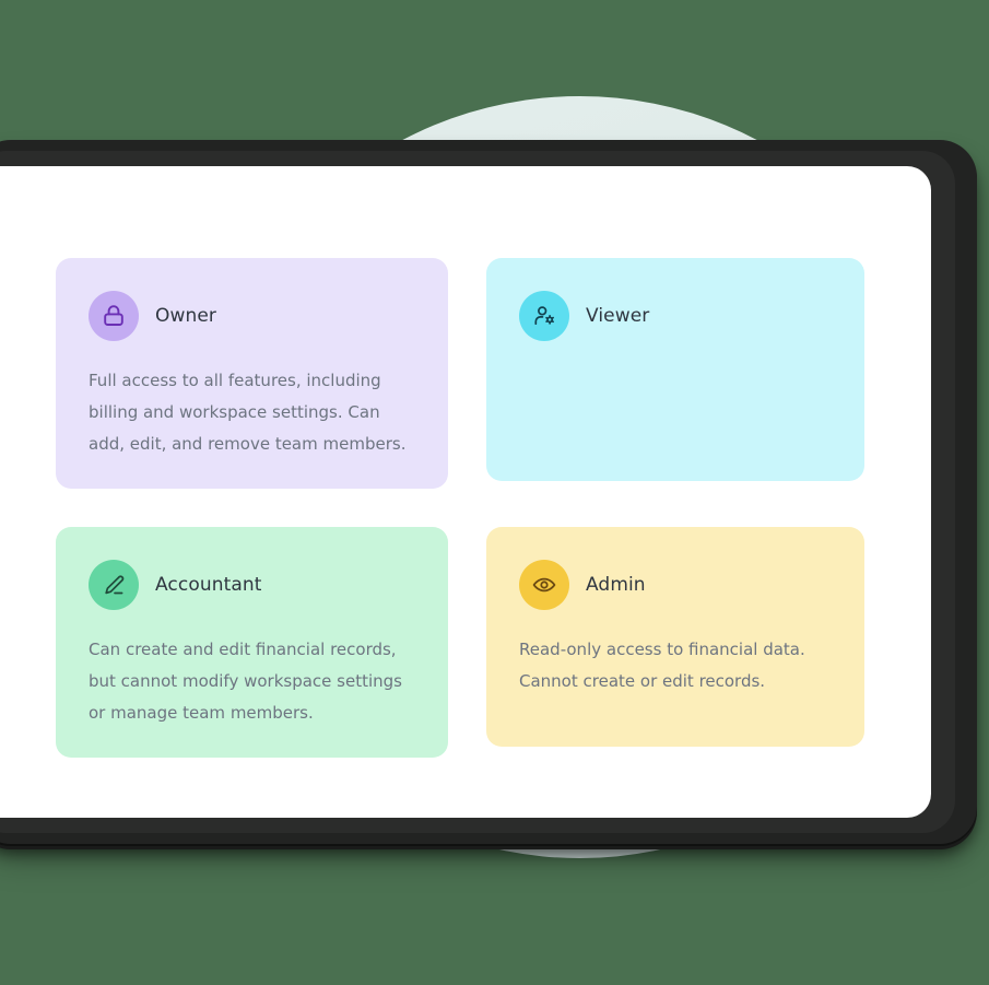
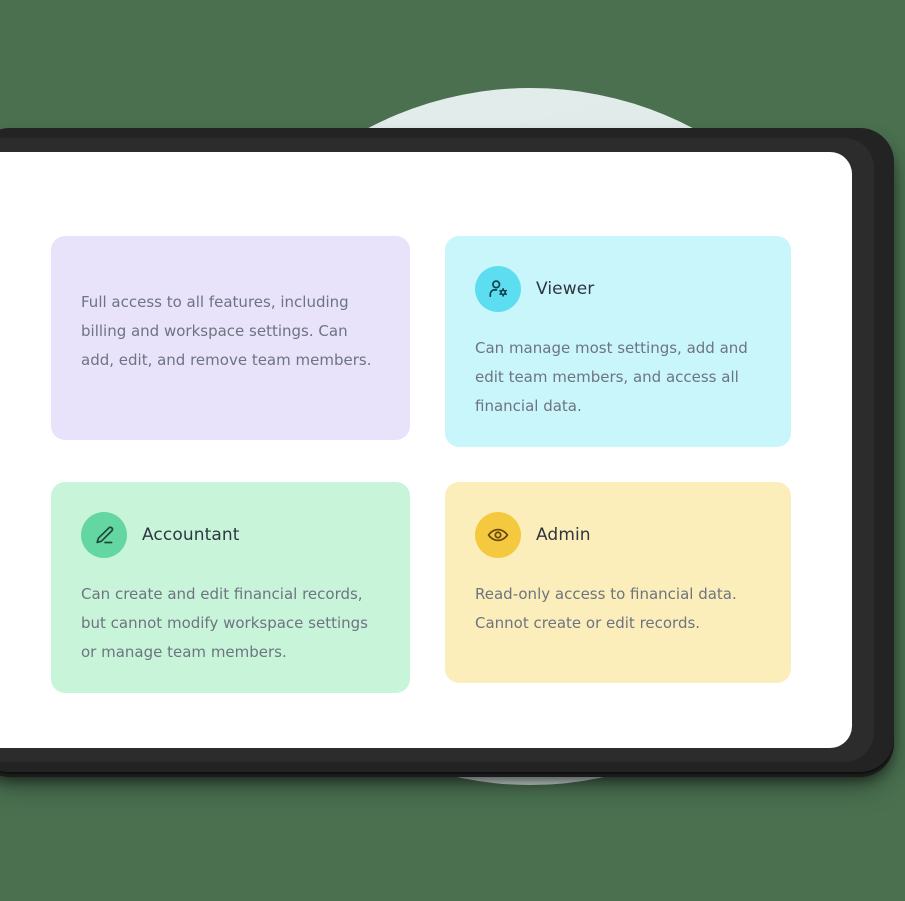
- Owner
  Full access to all features, including billing and workspace settings. Can add, edit, and remove team members.
  Viewer
+ Can manage most settings, add and edit team members, and access all financial data.
  Accountant
  Can create and edit financial records, but cannot modify workspace settings or manage team members.
  Admin
  Read-only access to financial data. Cannot create or edit records.
